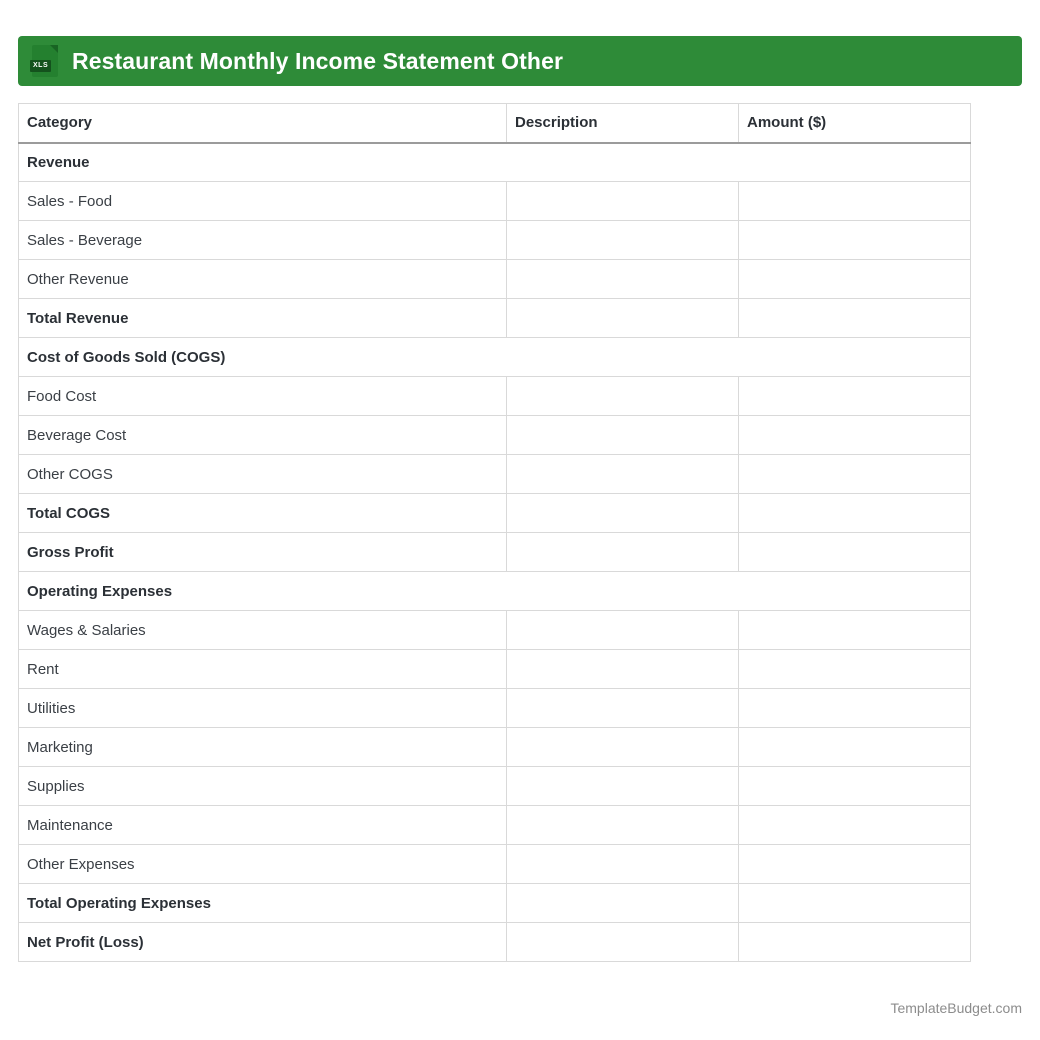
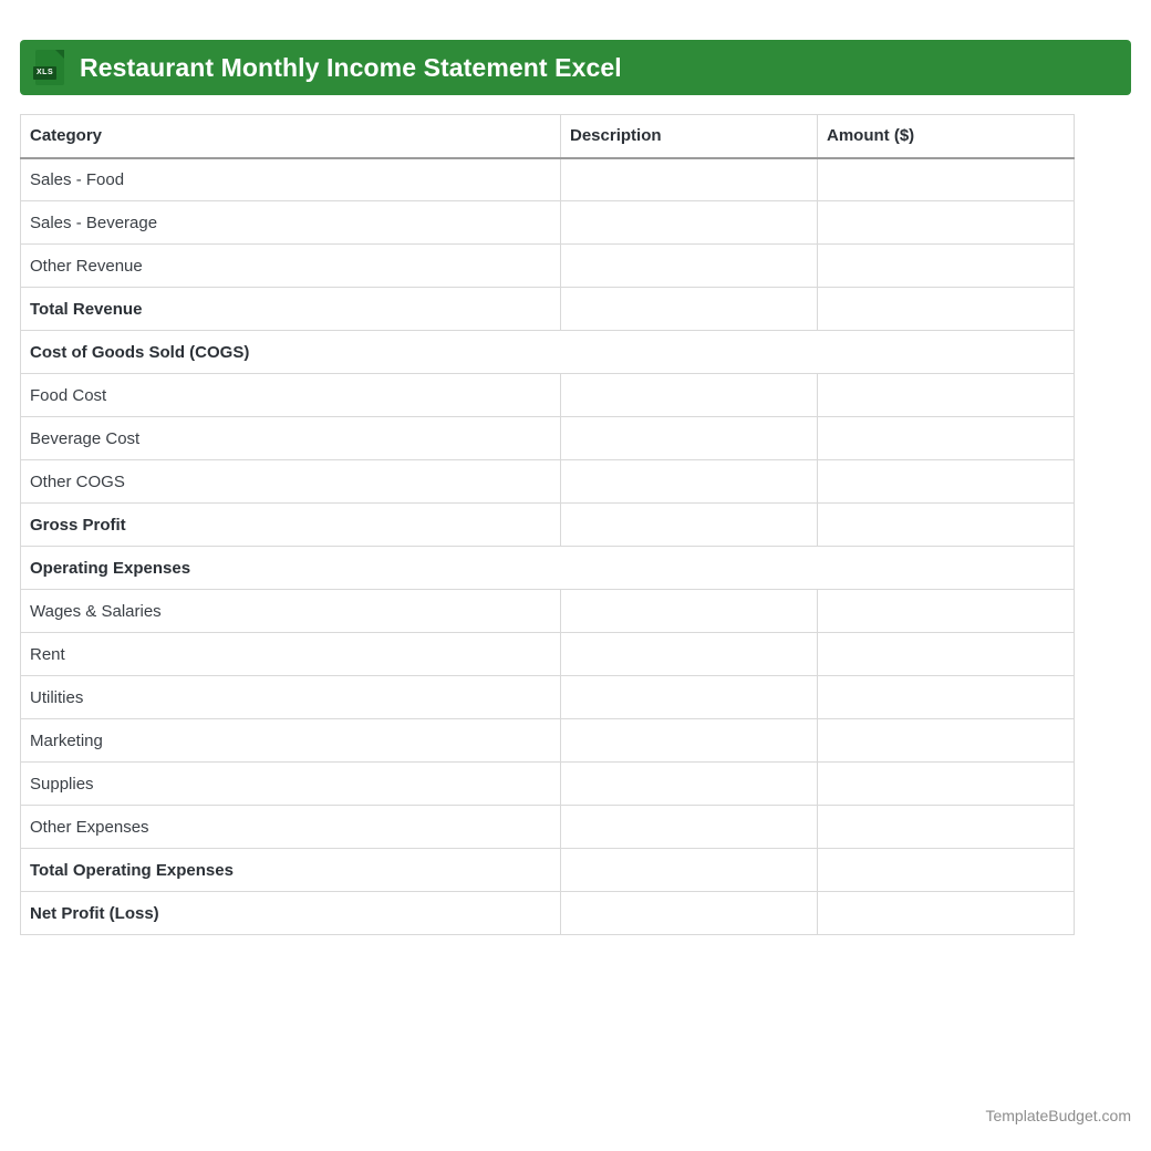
- Restaurant Monthly Income Statement Other
+ Restaurant Monthly Income Statement Excel
  Category	Description	Amount ($)
- Revenue
  Sales - Food
  Sales - Beverage
  Other Revenue
  Total Revenue
  Cost of Goods Sold (COGS)
  Food Cost
  Beverage Cost
  Other COGS
- Total COGS
  Gross Profit
  Operating Expenses
  Wages & Salaries
  Rent
  Utilities
  Marketing
  Supplies
- Maintenance
  Other Expenses
  Total Operating Expenses
  Net Profit (Loss)
  TemplateBudget.com
